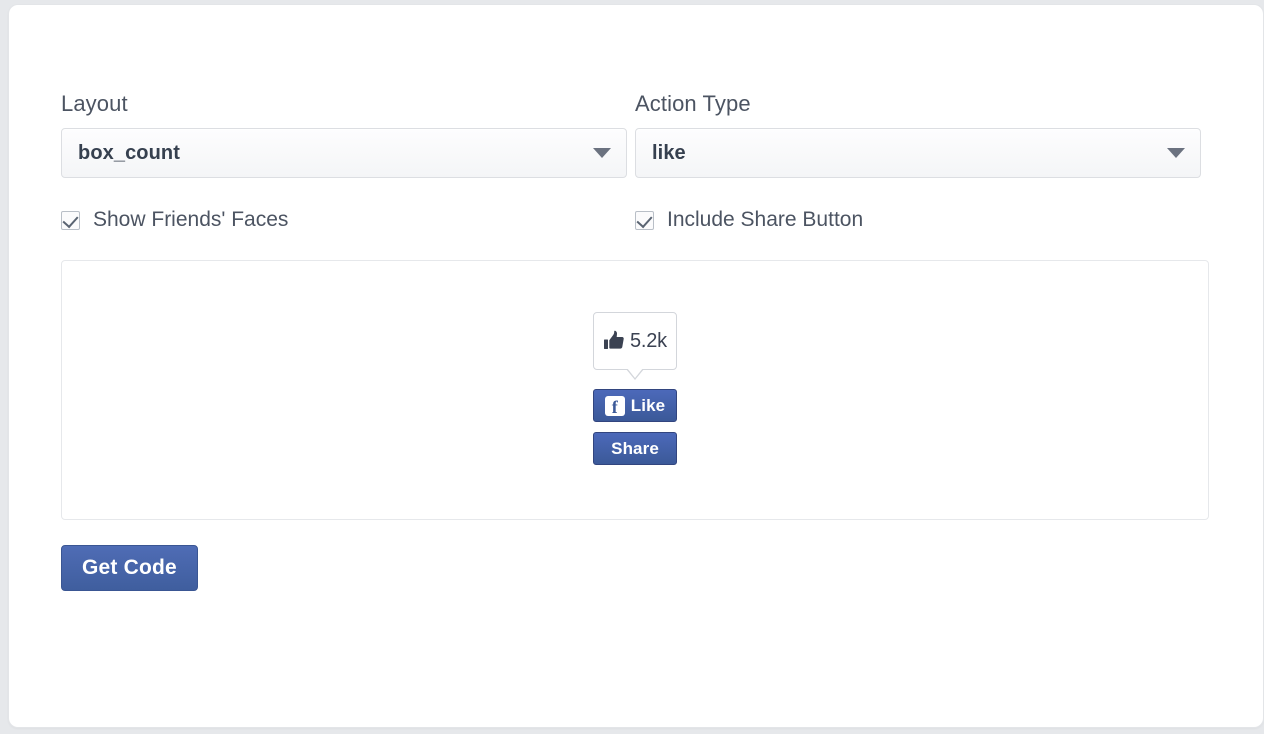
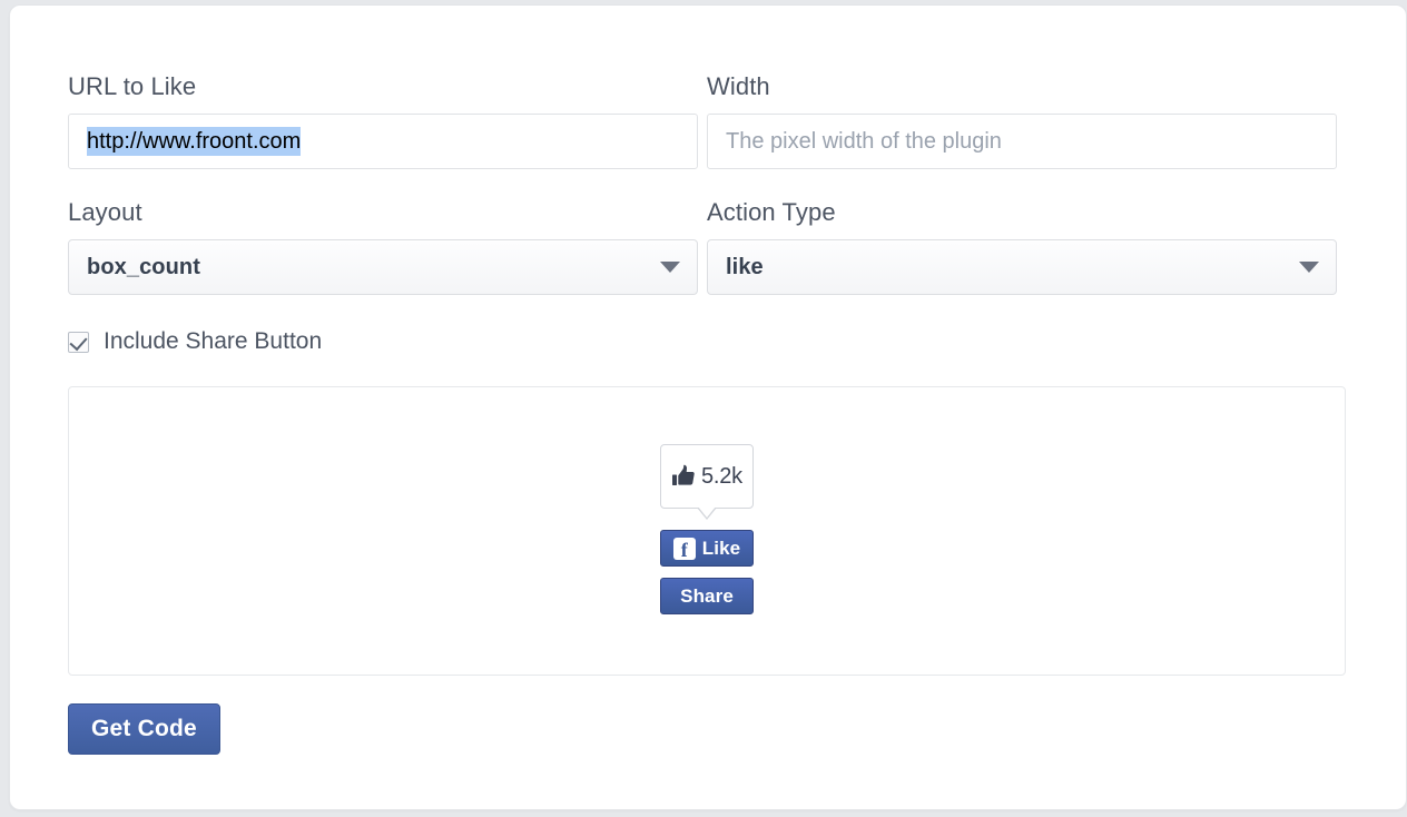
+ URL to Like
+ http://www.froont.com
+ Width
+ The pixel width of the plugin
  Layout
  box_count
  Action Type
  like
- Show Friends' Faces
  Include Share Button
  5.2k
  f
  Like
  Share
  Get Code
